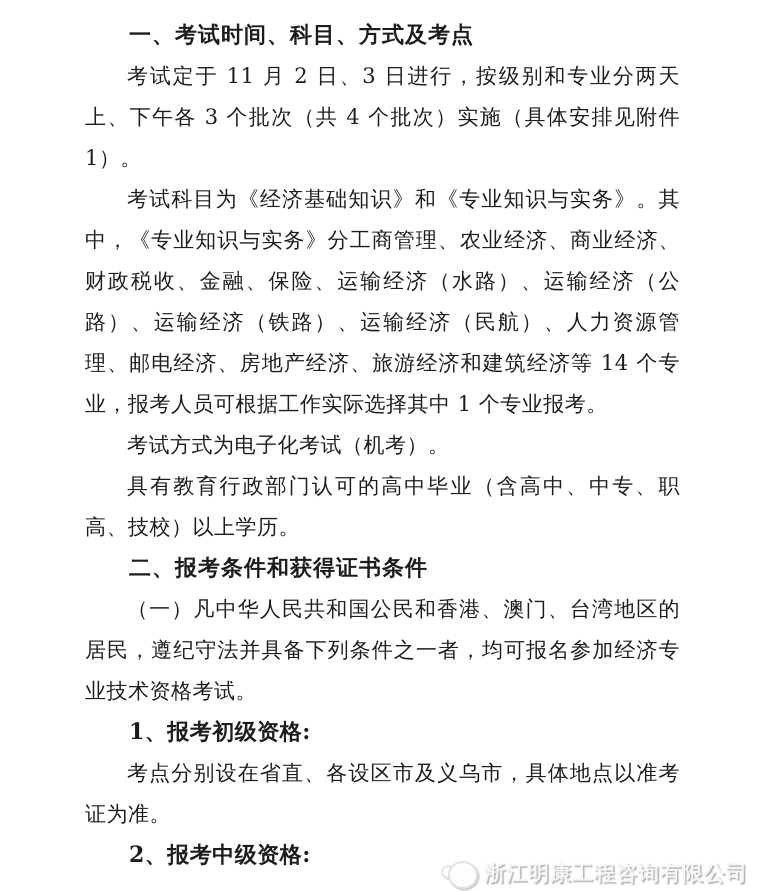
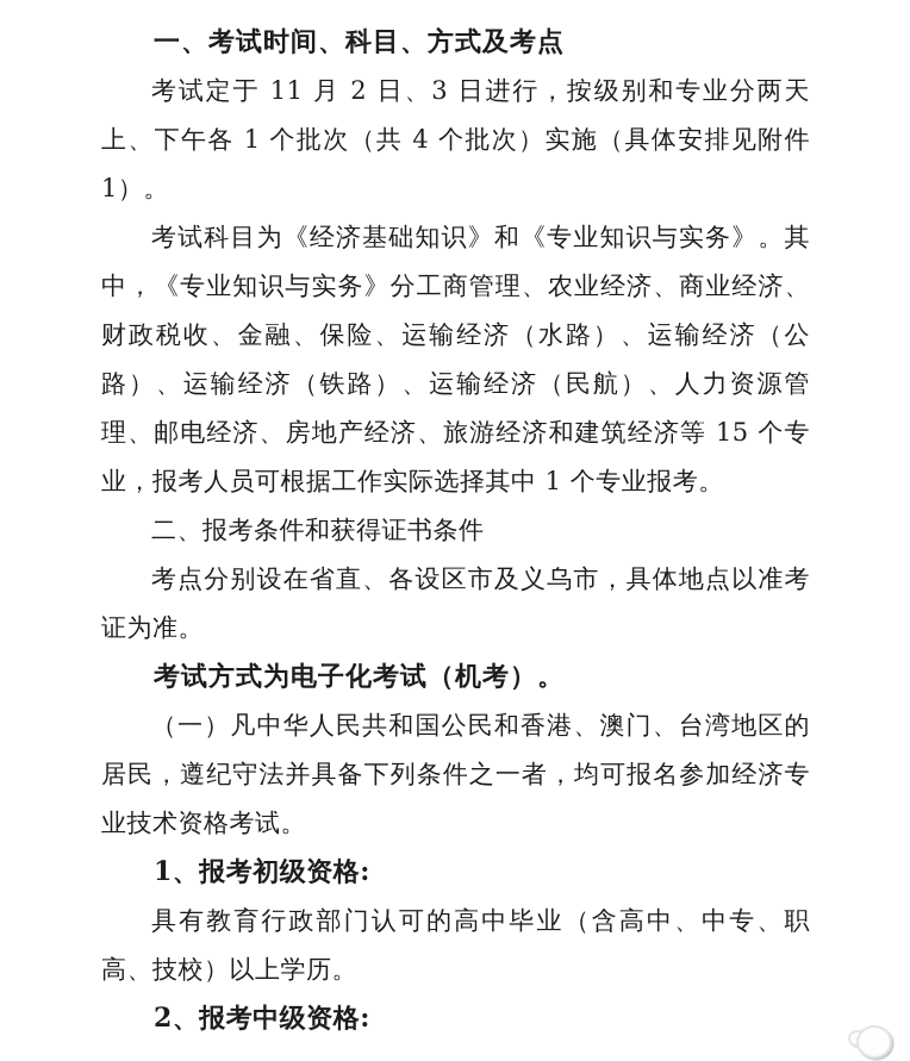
  一、考试时间、科目、方式及考点
- 考试定于 11 月 2 日、3 日进行，按级别和专业分两天上、下午各 3 个批次（共 4 个批次）实施（具体安排见附件 1）。
+ 考试定于 11 月 2 日、3 日进行，按级别和专业分两天上、下午各 1 个批次（共 4 个批次）实施（具体安排见附件 1）。
- 考试科目为《经济基础知识》和《专业知识与实务》。其中，《专业知识与实务》分工商管理、农业经济、商业经济、财政税收、金融、保险、运输经济（水路）、运输经济（公路）、运输经济（铁路）、运输经济（民航）、人力资源管理、邮电经济、房地产经济、旅游经济和建筑经济等 14 个专业，报考人员可根据工作实际选择其中 1 个专业报考。
+ 考试科目为《经济基础知识》和《专业知识与实务》。其中，《专业知识与实务》分工商管理、农业经济、商业经济、财政税收、金融、保险、运输经济（水路）、运输经济（公路）、运输经济（铁路）、运输经济（民航）、人力资源管理、邮电经济、房地产经济、旅游经济和建筑经济等 15 个专业，报考人员可根据工作实际选择其中 1 个专业报考。
- 考试方式为电子化考试（机考）。
+ 二、报考条件和获得证书条件
- 具有教育行政部门认可的高中毕业（含高中、中专、职高、技校）以上学历。
+ 考点分别设在省直、各设区市及义乌市，具体地点以准考证为准。
- 二、报考条件和获得证书条件
+ 考试方式为电子化考试（机考）。
  （一）凡中华人民共和国公民和香港、澳门、台湾地区的居民，遵纪守法并具备下列条件之一者，均可报名参加经济专业技术资格考试。
  1、报考初级资格:
- 考点分别设在省直、各设区市及义乌市，具体地点以准考证为准。
+ 具有教育行政部门认可的高中毕业（含高中、中专、职高、技校）以上学历。
  2、报考中级资格:
- 浙江明康工程咨询有限公司
